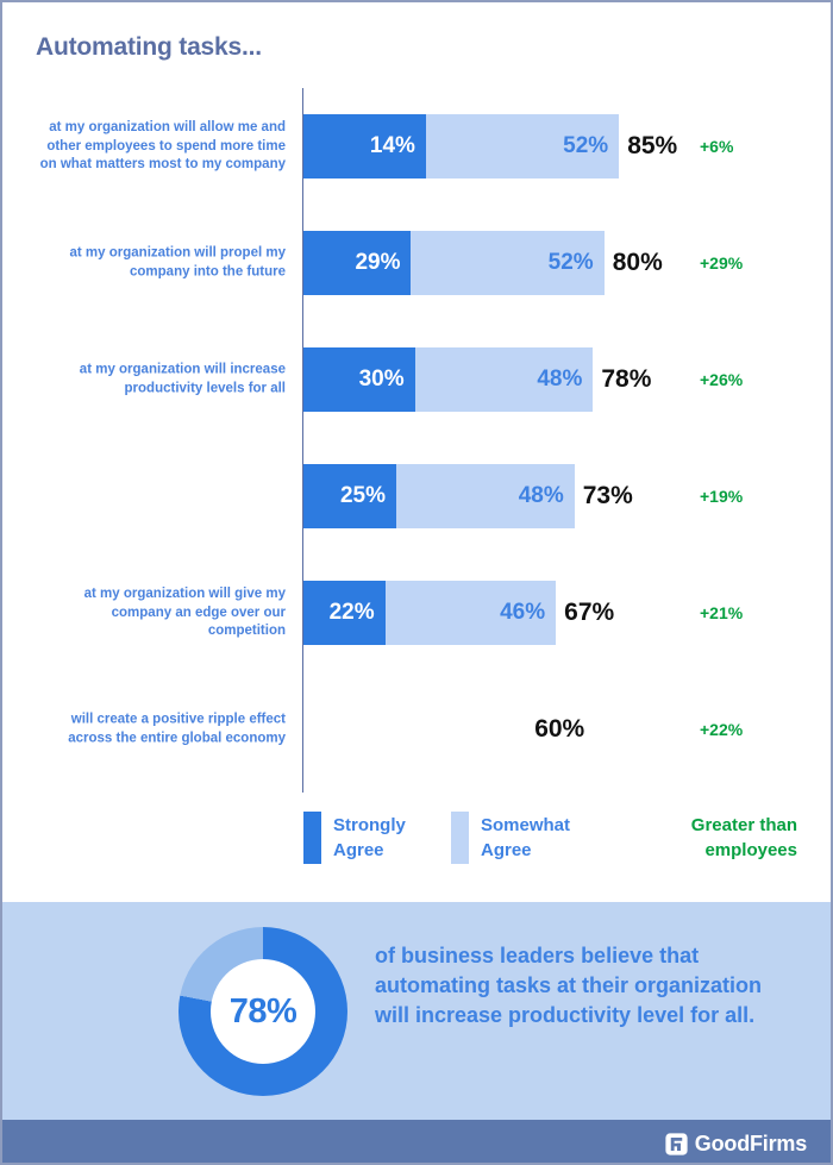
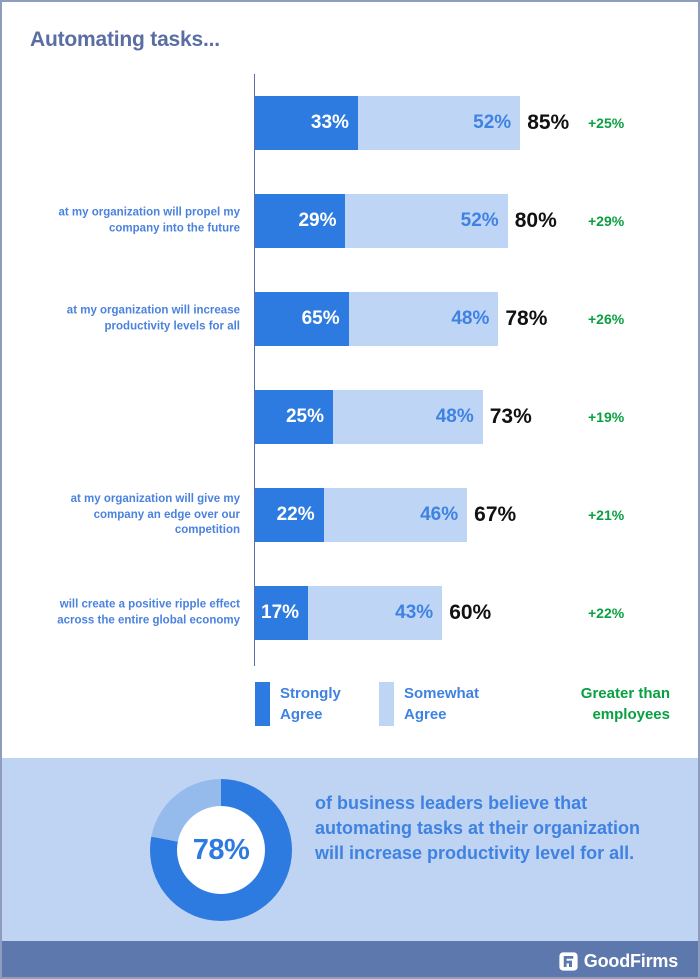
  Automating tasks...
- at my organization will allow me and other employees to spend more time on what matters most to my company
- 14%
+ 33%
  52%
  85%
- +6%
+ +25%
  at my organization will propel my company into the future
  29%
  52%
  80%
  +29%
  at my organization will increase productivity levels for all
- 30%
+ 65%
  48%
  78%
  +26%
  25%
  48%
  73%
  +19%
  at my organization will give my company an edge over our competition
  22%
  46%
  67%
  +21%
  will create a positive ripple effect across the entire global economy
+ 17%
+ 43%
  60%
  +22%
  Strongly
  Agree
  Somewhat
  Agree
  Greater than
  employees
  78%
  of business leaders believe that automating tasks at their organization will increase productivity level for all.
  GoodFirms
